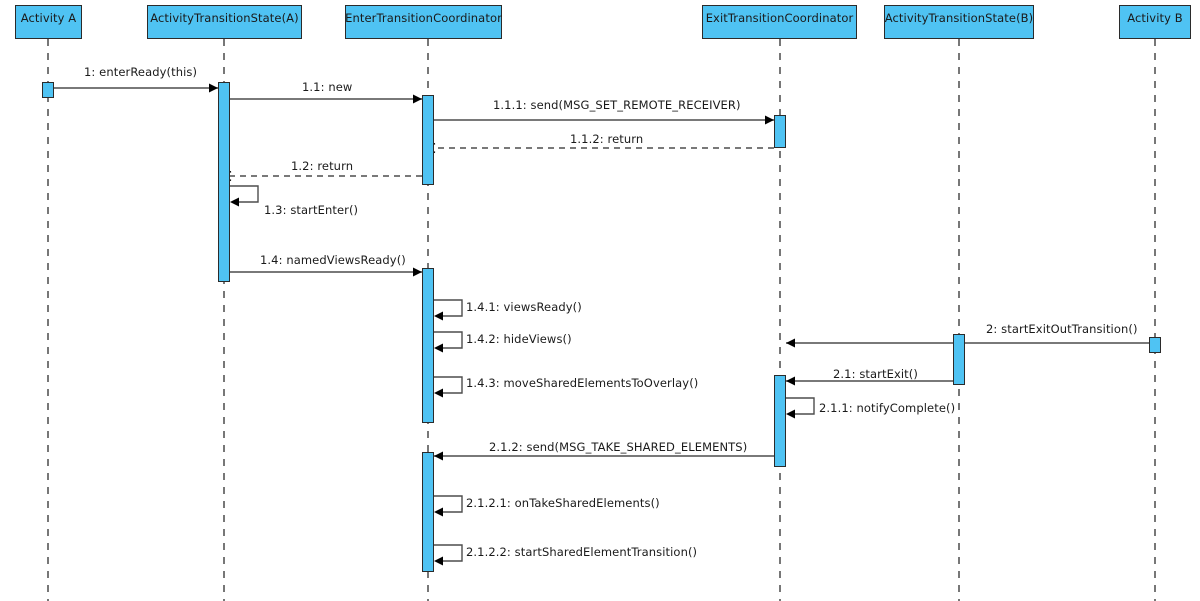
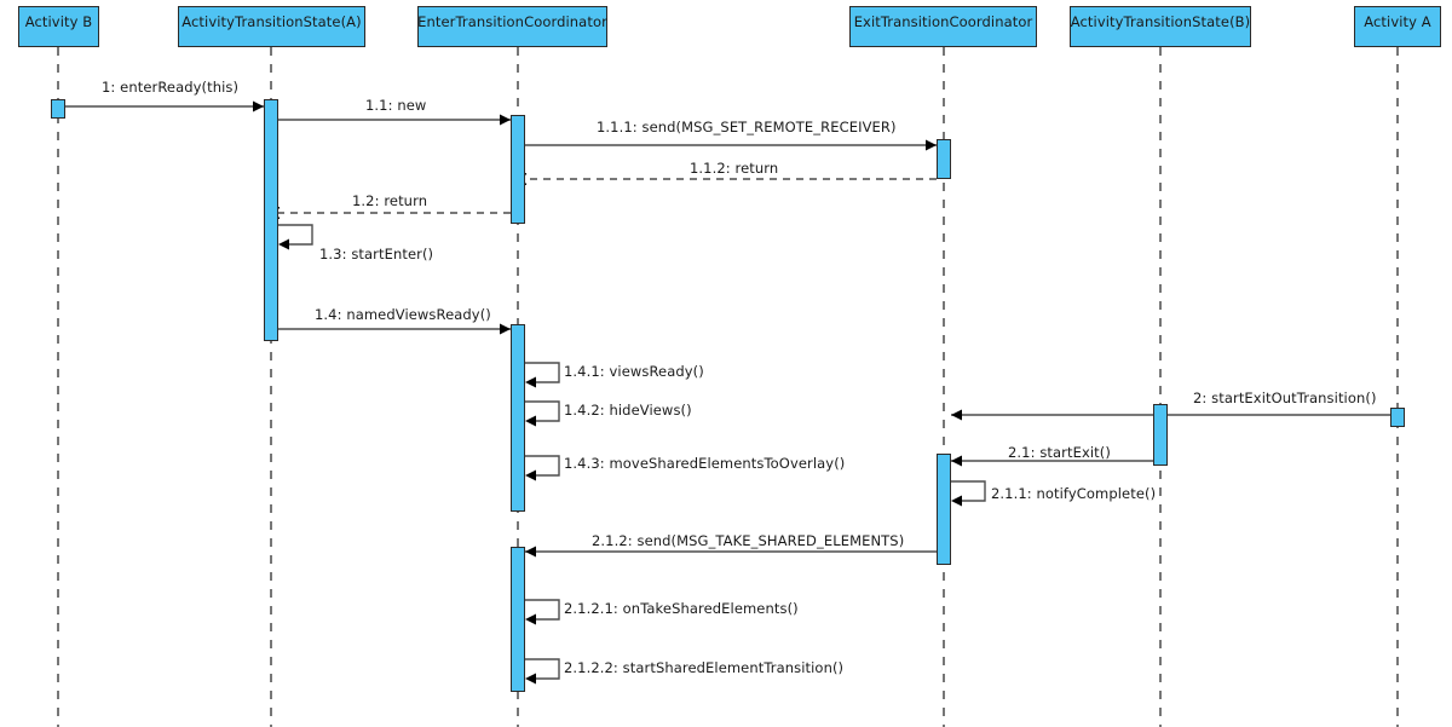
- Activity A
+ Activity B
  ActivityTransitionState(A)
  EnterTransitionCoordinator
  ExitTransitionCoordinator
  ActivityTransitionState(B)
- Activity B
+ Activity A
  1: enterReady(this)
  1.1: new
  1.1.1: send(MSG_SET_REMOTE_RECEIVER)
  1.1.2: return
  1.2: return
  1.3: startEnter()
  1.4: namedViewsReady()
  1.4.1: viewsReady()
  1.4.2: hideViews()
  1.4.3: moveSharedElementsToOverlay()
  2: startExitOutTransition()
  2.1: startExit()
  2.1.1: notifyComplete()
  2.1.2: send(MSG_TAKE_SHARED_ELEMENTS)
  2.1.2.1: onTakeSharedElements()
  2.1.2.2: startSharedElementTransition()
